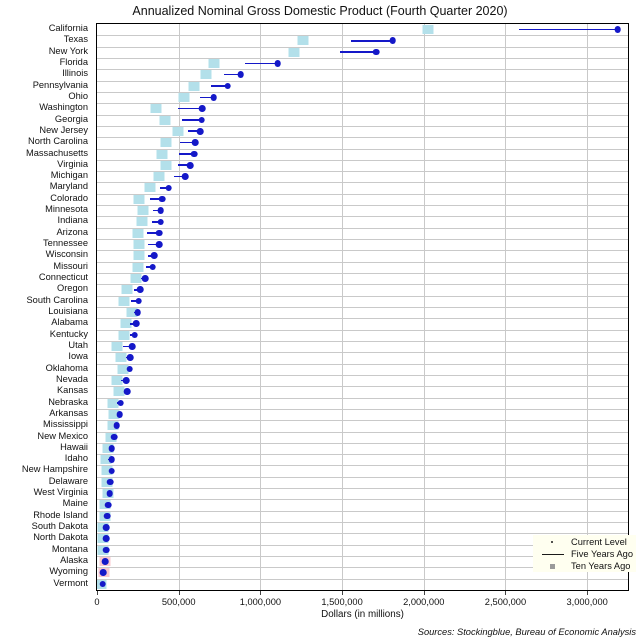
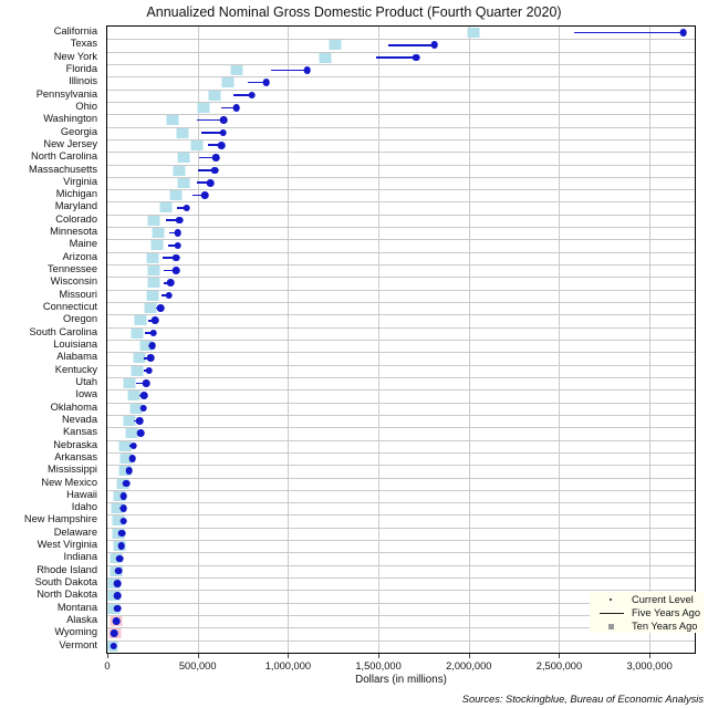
  Annualized Nominal Gross Domestic Product (Fourth Quarter 2020)
  California
  Texas
  New York
  Florida
  Illinois
  Pennsylvania
  Ohio
  Washington
  Georgia
  New Jersey
  North Carolina
  Massachusetts
  Virginia
  Michigan
  Maryland
  Colorado
  Minnesota
- Indiana
+ Maine
  Arizona
  Tennessee
  Wisconsin
  Missouri
  Connecticut
  Oregon
  South Carolina
  Louisiana
  Alabama
  Kentucky
  Utah
  Iowa
  Oklahoma
  Nevada
  Kansas
  Nebraska
  Arkansas
  Mississippi
  New Mexico
  Hawaii
  Idaho
  New Hampshire
  Delaware
  West Virginia
- Maine
+ Indiana
  Rhode Island
  South Dakota
  North Dakota
  Montana
  Alaska
  Wyoming
  Vermont
  0
  500,000
  1,000,000
  1,500,000
  2,000,000
  2,500,000
  3,000,000
  Dollars (in millions)
  Current Level
  Five Years Ago
  Ten Years Ago
  Sources: Stockingblue, Bureau of Economic Analysis
